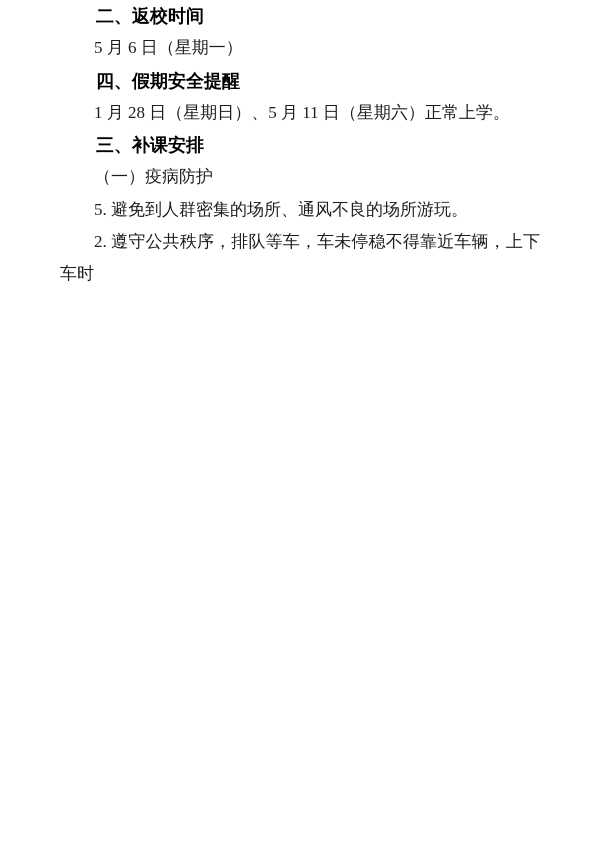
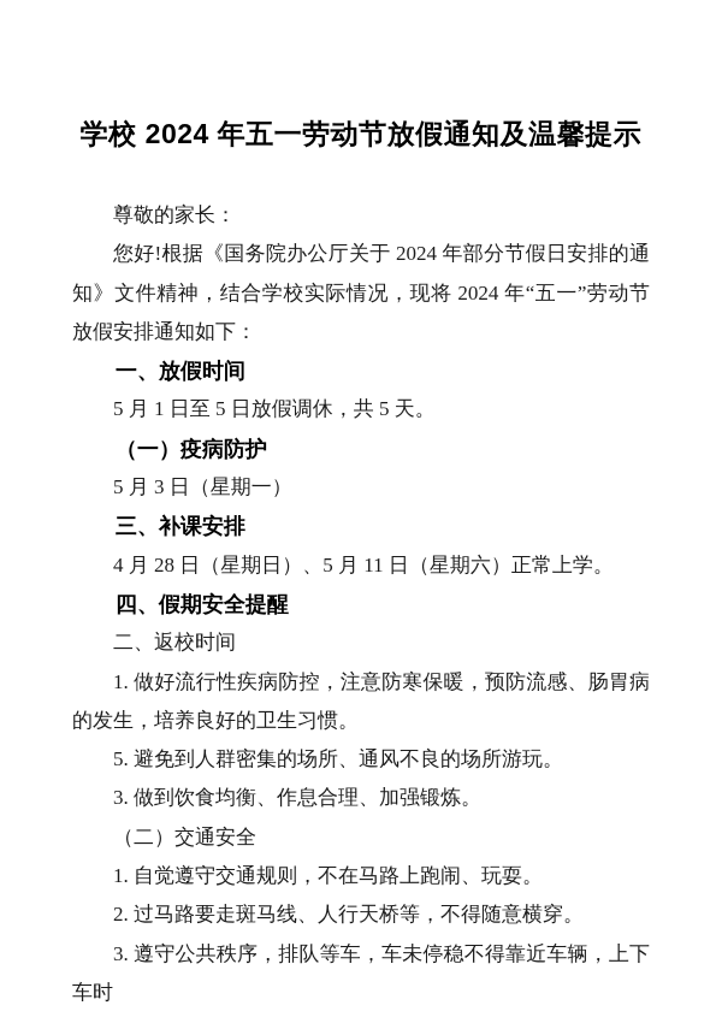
+ 学校 2024 年五一劳动节放假通知及温馨提示
+ 尊敬的家长：
+ 您好!根据《国务院办公厅关于 2024 年部分节假日安排的通知》文件精神，结合学校实际情况，现将 2024 年“五一”劳动节放假安排通知如下：
+ 一、放假时间
+ 5 月 1 日至 5 日放假调休，共 5 天。
- 二、返校时间
+ （一）疫病防护
- 5 月 6 日（星期一）
+ 5 月 3 日（星期一）
- 四、假期安全提醒
+ 三、补课安排
- 1 月 28 日（星期日）、5 月 11 日（星期六）正常上学。
+ 4 月 28 日（星期日）、5 月 11 日（星期六）正常上学。
- 三、补课安排
+ 四、假期安全提醒
- （一）疫病防护
+ 二、返校时间
+ 1. 做好流行性疾病防控，注意防寒保暖，预防流感、肠胃病的发生，培养良好的卫生习惯。
  5. 避免到人群密集的场所、通风不良的场所游玩。
+ 3. 做到饮食均衡、作息合理、加强锻炼。
+ （二）交通安全
+ 1. 自觉遵守交通规则，不在马路上跑闹、玩耍。
+ 2. 过马路要走斑马线、人行天桥等，不得随意横穿。
- 2. 遵守公共秩序，排队等车，车未停稳不得靠近车辆，上下车时
+ 3. 遵守公共秩序，排队等车，车未停稳不得靠近车辆，上下车时
